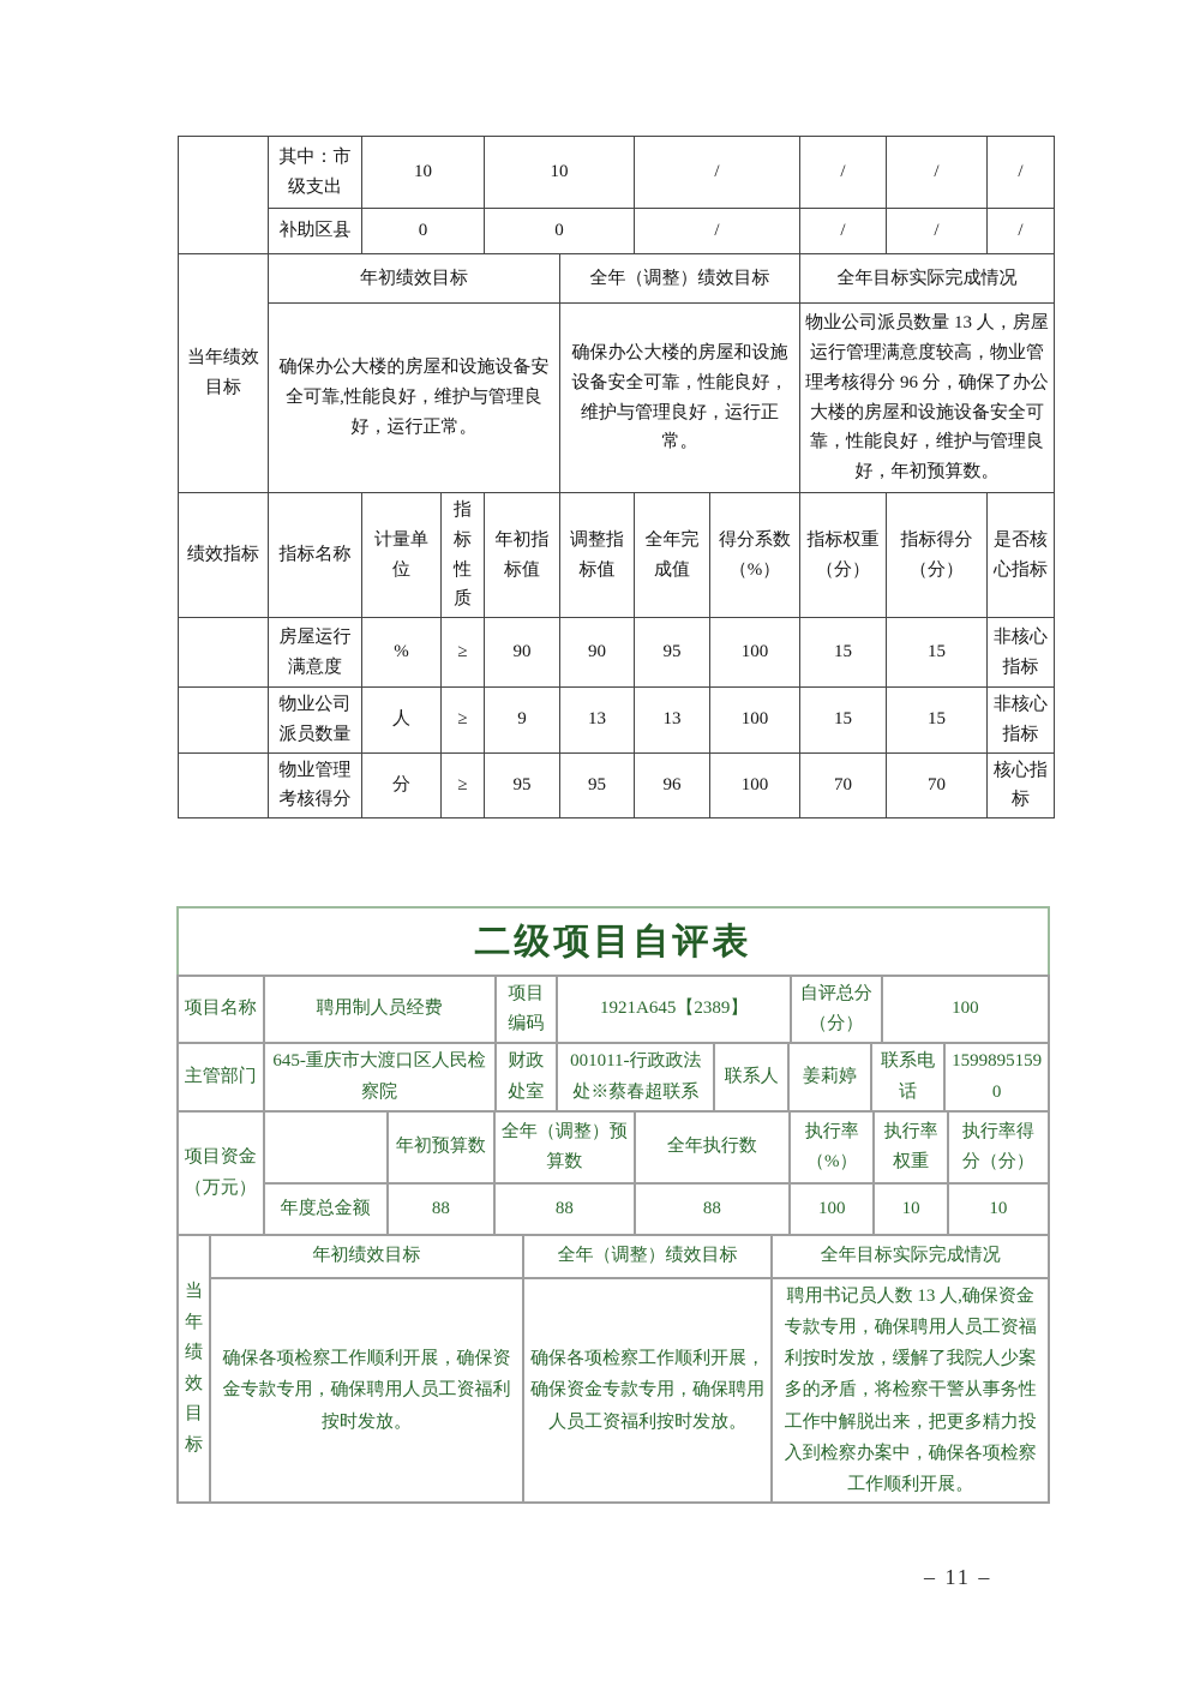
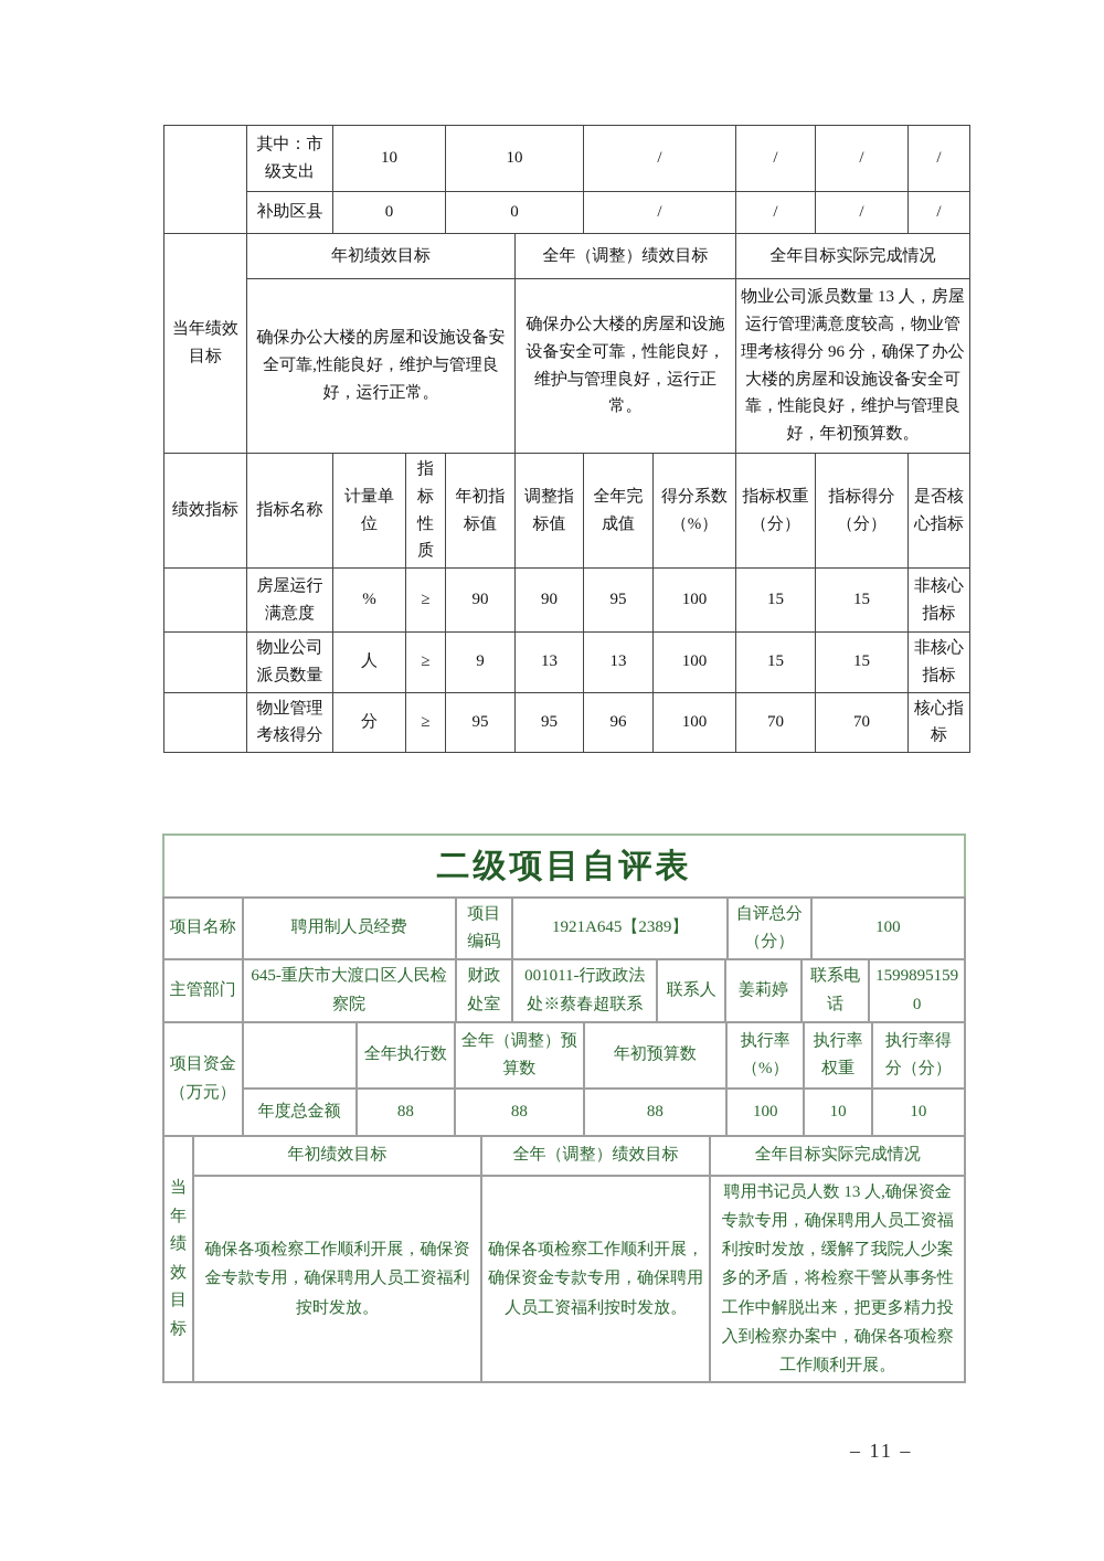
  	其中：市级支出	10	10	/	/	/	/
  补助区县	0	0	/	/	/	/
  当年绩效目标	年初绩效目标	全年（调整）绩效目标	全年目标实际完成情况
  确保办公大楼的房屋和设施设备安全可靠,性能良好，维护与管理良好，运行正常。	确保办公大楼的房屋和设施设备安全可靠，性能良好，维护与管理良好，运行正常。	物业公司派员数量 13 人，房屋运行管理满意度较高，物业管理考核得分 96 分，确保了办公大楼的房屋和设施设备安全可靠，性能良好，维护与管理良好，年初预算数。
  绩效指标	指标名称	计量单位	指标性质	年初指标值	调整指标值	全年完成值	得分系数（%）	指标权重（分）	指标得分（分）	是否核心指标
  	房屋运行满意度	%	≥	90	90	95	100	15	15	非核心指标
  	物业公司派员数量	人	≥	9	13	13	100	15	15	非核心指标
  	物业管理考核得分	分	≥	95	95	96	100	70	70	核心指标
  二级项目自评表
  项目名称
  聘用制人员经费
  项目编码
  1921A645【2389】
  自评总分（分）
  100
  主管部门
  645-重庆市大渡口区人民检察院
  财政处室
  001011-行政政法处※蔡春超联系
  联系人
  姜莉婷
  联系电话
  15998951590
  项目资金（万元）
- 年初预算数
+ 全年执行数
  全年（调整）预算数
- 全年执行数
+ 年初预算数
  执行率（%）
  执行率权重
  执行率得分（分）
  年度总金额
  88
  88
  88
  100
  10
  10
  当年绩效目标
  年初绩效目标
  全年（调整）绩效目标
  全年目标实际完成情况
  确保各项检察工作顺利开展，确保资金专款专用，确保聘用人员工资福利按时发放。
  确保各项检察工作顺利开展，确保资金专款专用，确保聘用人员工资福利按时发放。
  聘用书记员人数 13 人,确保资金专款专用，确保聘用人员工资福利按时发放，缓解了我院人少案多的矛盾，将检察干警从事务性工作中解脱出来，把更多精力投入到检察办案中，确保各项检察工作顺利开展。
  – 11 –
